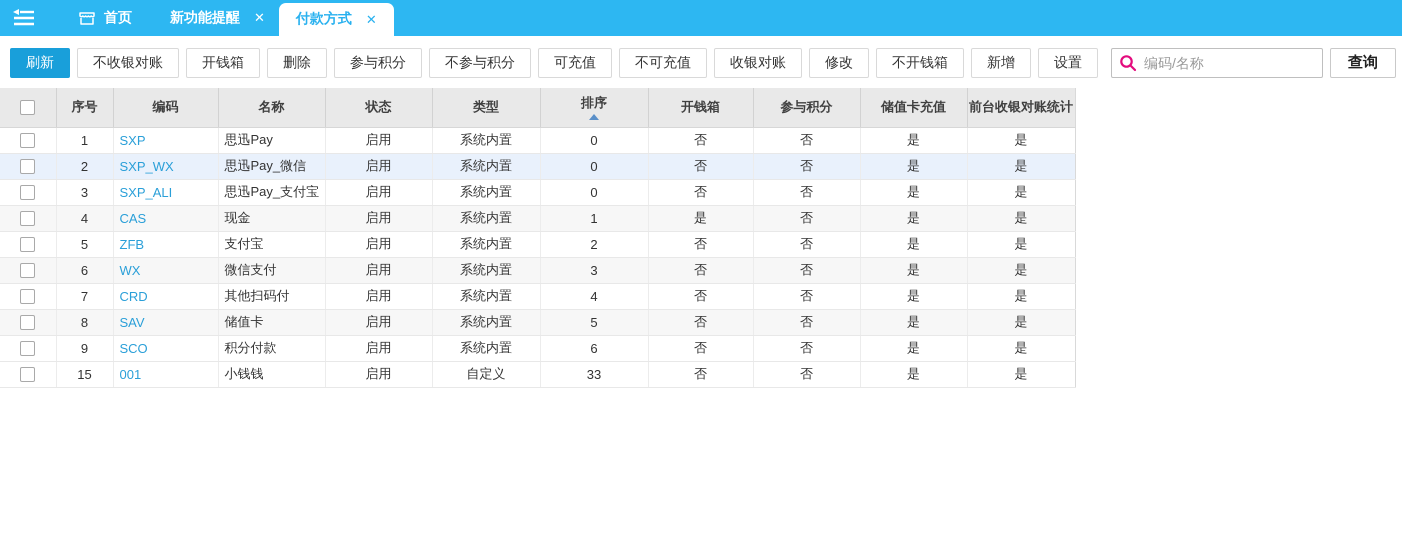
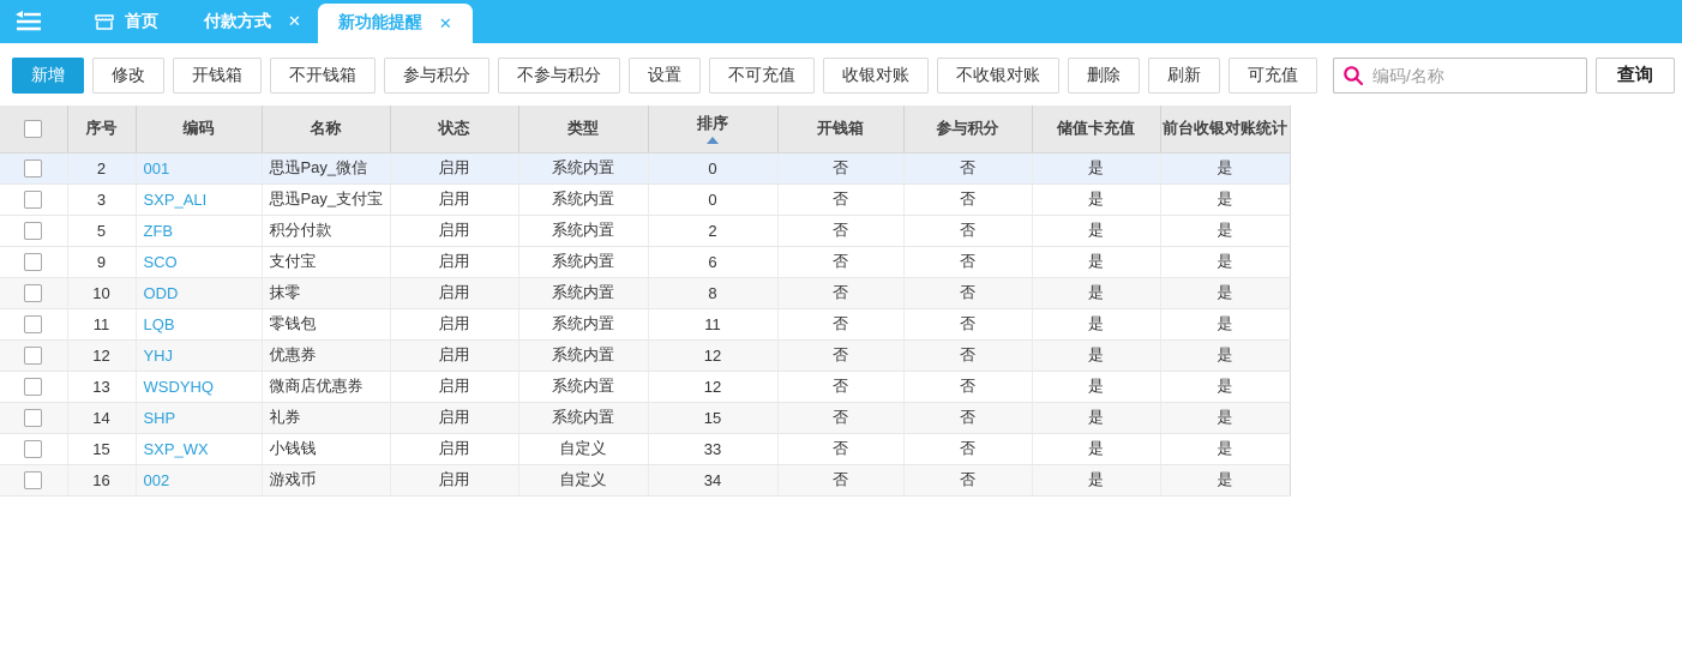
  首页
- 新功能提醒
+ 付款方式
  ✕
- 付款方式
+ 新功能提醒
  ✕
- 刷新
+ 新增
- 不收银对账
+ 修改
  开钱箱
- 删除
+ 不开钱箱
  参与积分
  不参与积分
- 可充值
+ 设置
  不可充值
  收银对账
- 修改
+ 不收银对账
- 不开钱箱
+ 删除
- 新增
+ 刷新
- 设置
+ 可充值
  编码/名称
  查询
  	序号	编码	名称	状态	类型	排序	开钱箱	参与积分	储值卡充值	前台收银对账统计
- 	1	SXP	思迅Pay	启用	系统内置	0	否	否	是	是
- 	2	SXP_WX	思迅Pay_微信	启用	系统内置	0	否	否	是	是
+ 	2	001	思迅Pay_微信	启用	系统内置	0	否	否	是	是
  	3	SXP_ALI	思迅Pay_支付宝	启用	系统内置	0	否	否	是	是
- 	4	CAS	现金	启用	系统内置	1	是	否	是	是
- 	5	ZFB	支付宝	启用	系统内置	2	否	否	是	是
+ 	5	ZFB	积分付款	启用	系统内置	2	否	否	是	是
- 	6	WX	微信支付	启用	系统内置	3	否	否	是	是
- 	7	CRD	其他扫码付	启用	系统内置	4	否	否	是	是
- 	8	SAV	储值卡	启用	系统内置	5	否	否	是	是
- 	9	SCO	积分付款	启用	系统内置	6	否	否	是	是
+ 	9	SCO	支付宝	启用	系统内置	6	否	否	是	是
+ 	10	ODD	抹零	启用	系统内置	8	否	否	是	是
+ 	11	LQB	零钱包	启用	系统内置	11	否	否	是	是
+ 	12	YHJ	优惠券	启用	系统内置	12	否	否	是	是
+ 	13	WSDYHQ	微商店优惠券	启用	系统内置	12	否	否	是	是
+ 	14	SHP	礼券	启用	系统内置	15	否	否	是	是
- 	15	001	小钱钱	启用	自定义	33	否	否	是	是
+ 	15	SXP_WX	小钱钱	启用	自定义	33	否	否	是	是
+ 	16	002	游戏币	启用	自定义	34	否	否	是	是
